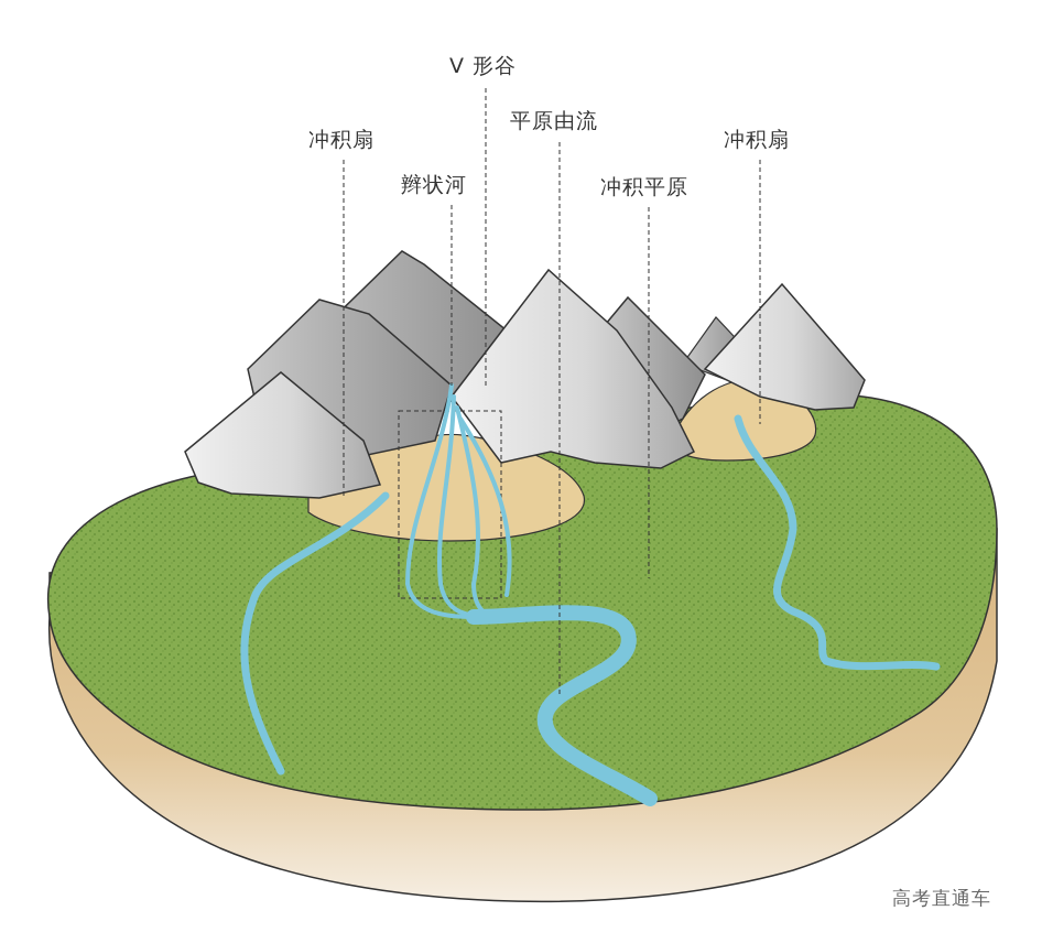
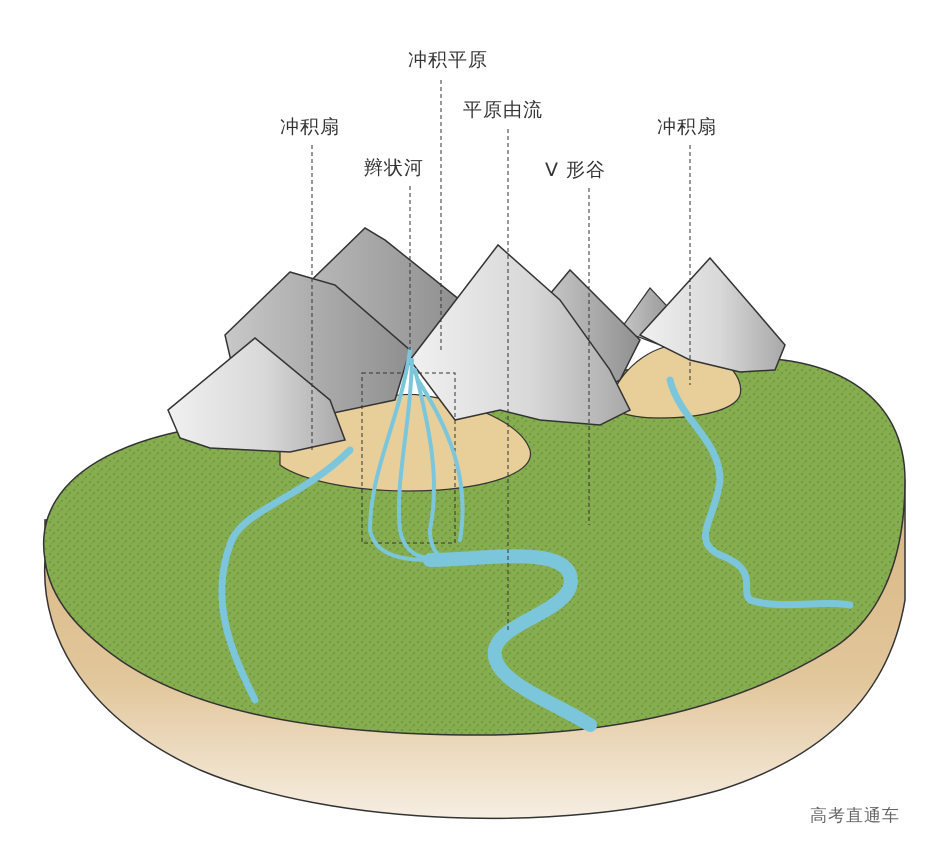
  冲积扇
- V 形谷
+ 冲积平原
  辫状河
  平原由流
- 冲积平原
+ V 形谷
  冲积扇
  高考直通车
